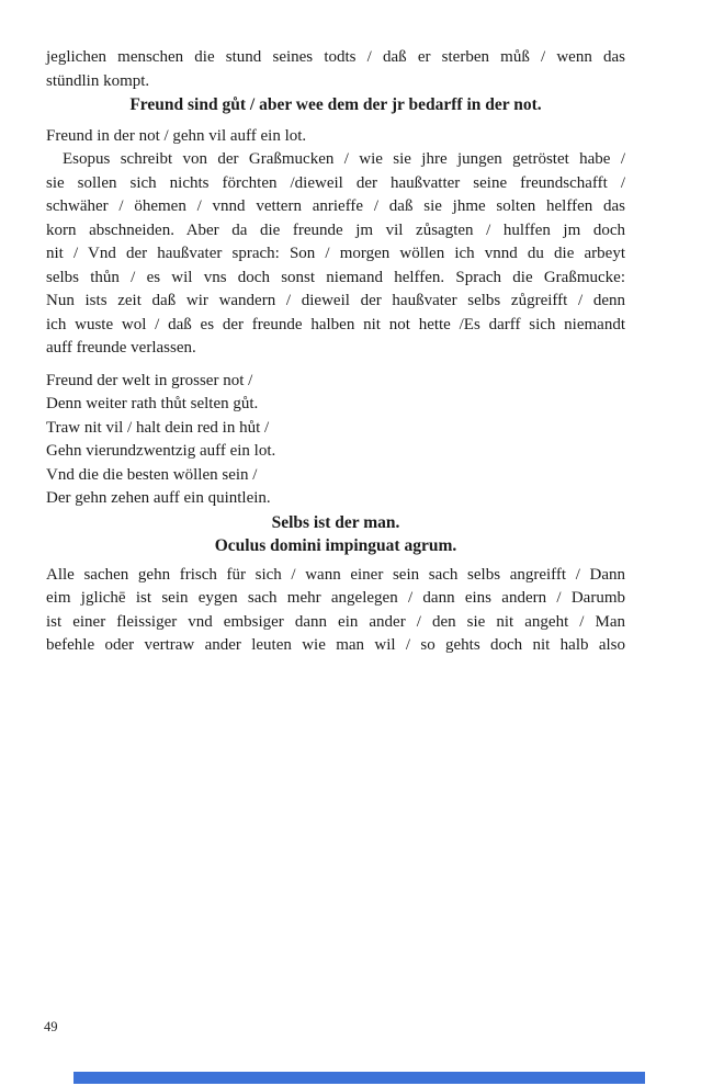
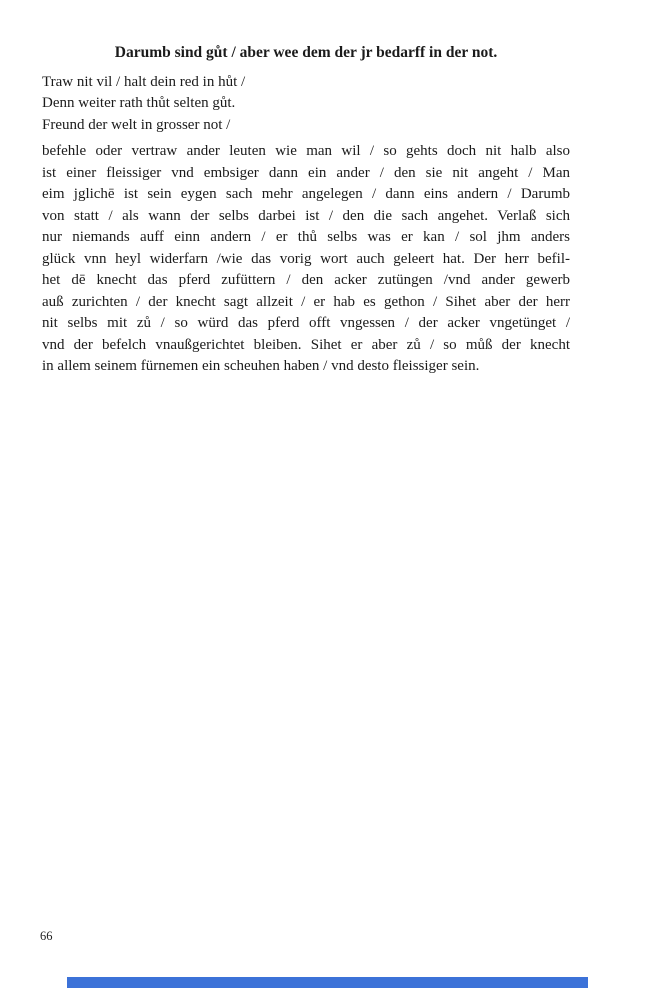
- jeglichen menschen die stund seines todts / daß er sterben můß / wenn das
- stündlin kompt.
- Freund sind gůt / aber wee dem der jr bedarff in der not.
+ Darumb sind gůt / aber wee dem der jr bedarff in der not.
- Freund in der not / gehn vil auff ein lot.
- Esopus schreibt von der Graßmucken / wie sie jhre jungen getröstet habe /
- sie sollen sich nichts förchten /dieweil der haußvatter seine freundschafft /
- schwäher / öhemen / vnnd vettern anrieffe / daß sie jhme solten helffen das
- korn abschneiden. Aber da die freunde jm vil zůsagten / hulffen jm doch
- nit / Vnd der haußvater sprach: Son / morgen wöllen ich vnnd du die arbeyt
- selbs thůn / es wil vns doch sonst niemand helffen. Sprach die Graßmucke:
- Nun ists zeit daß wir wandern / dieweil der haußvater selbs zůgreifft / denn
- ich wuste wol / daß es der freunde halben nit not hette /Es darff sich niemandt
- auff freunde verlassen.
- Freund der welt in grosser not /
+ Traw nit vil / halt dein red in hůt /
  Denn weiter rath thůt selten gůt.
- Traw nit vil / halt dein red in hůt /
+ Freund der welt in grosser not /
- Gehn vierundzwentzig auff ein lot.
- Vnd die die besten wöllen sein /
- Der gehn zehen auff ein quintlein.
- Selbs ist der man.
- Oculus domini impinguat agrum.
- Alle sachen gehn frisch für sich / wann einer sein sach selbs angreifft / Dann
- eim jglichē ist sein eygen sach mehr angelegen / dann eins andern / Darumb
+ befehle oder vertraw ander leuten wie man wil / so gehts doch nit halb also
  ist einer fleissiger vnd embsiger dann ein ander / den sie nit angeht / Man
- befehle oder vertraw ander leuten wie man wil / so gehts doch nit halb also
+ eim jglichē ist sein eygen sach mehr angelegen / dann eins andern / Darumb
+ von statt / als wann der selbs darbei ist / den die sach angehet. Verlaß sich
+ nur niemands auff einn andern / er thů selbs was er kan / sol jhm anders
+ glück vnn heyl widerfarn /wie das vorig wort auch geleert hat. Der herr befil-
+ het dē knecht das pferd zufüttern / den acker zutüngen /vnd ander gewerb
+ auß zurichten / der knecht sagt allzeit / er hab es gethon / Sihet aber der herr
+ nit selbs mit zů / so würd das pferd offt vngessen / der acker vngetünget /
+ vnd der befelch vnaußgerichtet bleiben. Sihet er aber zů / so můß der knecht
+ in allem seinem fürnemen ein scheuhen haben / vnd desto fleissiger sein.
- 49
+ 66
